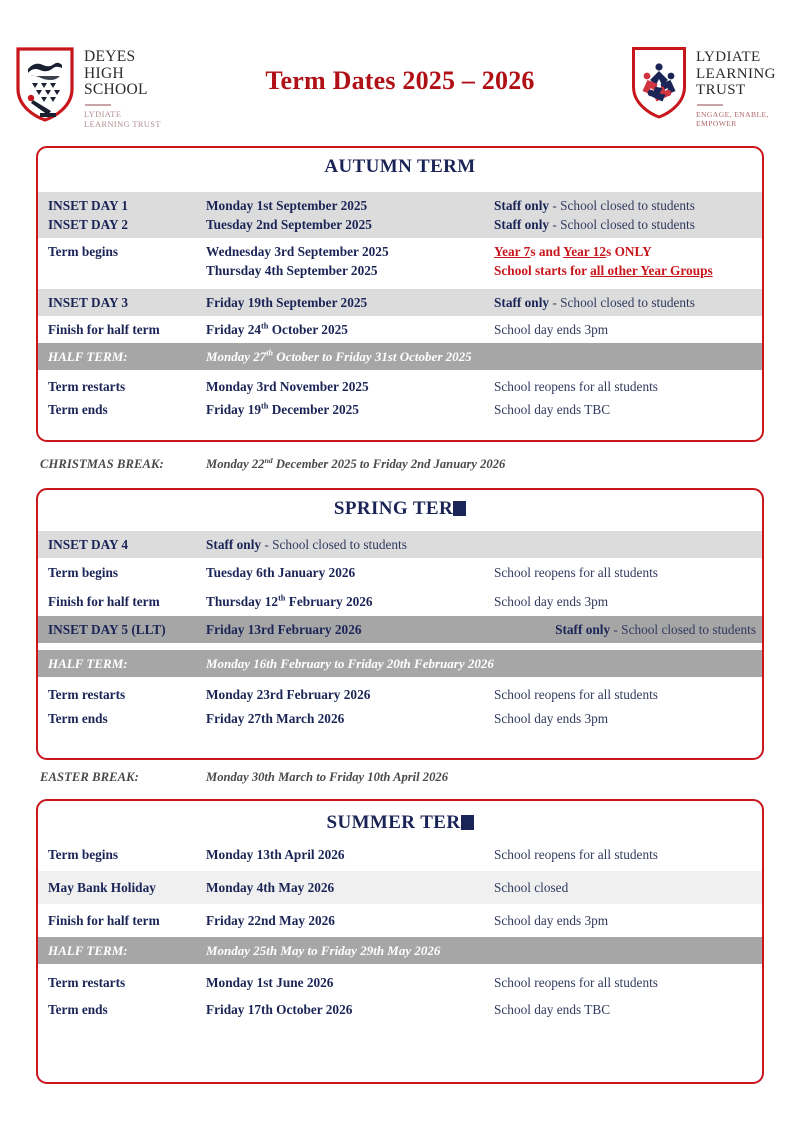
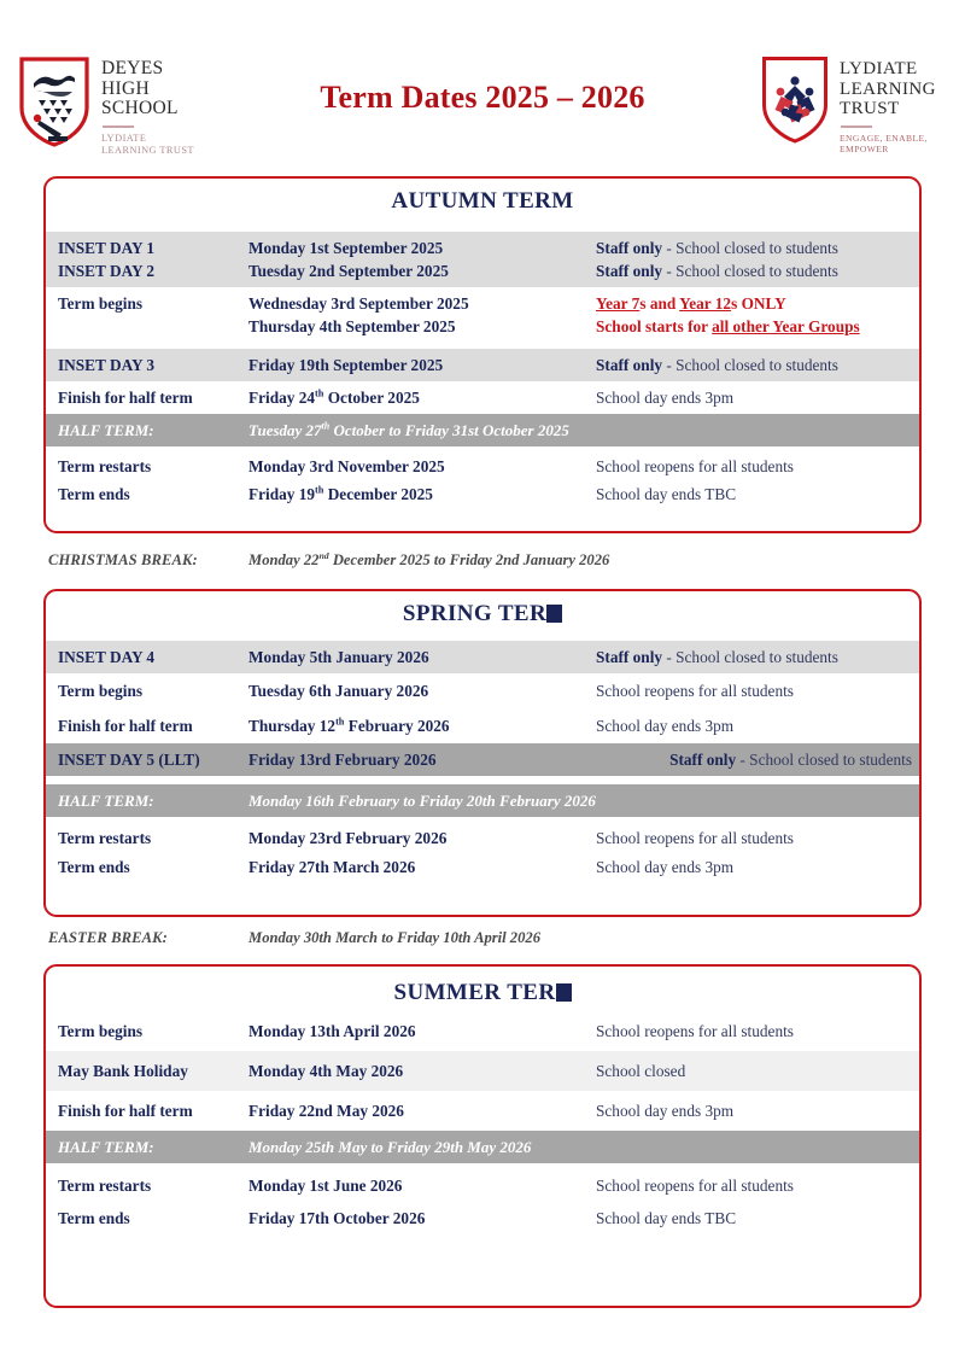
  DEYES
  HIGH
  SCHOOL
  LYDIATE
  LEARNING TRUST
  Term Dates 2025 – 2026
  LYDIATE
  LEARNING
  TRUST
  ENGAGE, ENABLE,
  EMPOWER
  AUTUMN TERM
  INSET DAY 1
  Monday 1st September 2025
  Staff only - School closed to students
  INSET DAY 2
  Tuesday 2nd September 2025
  Staff only - School closed to students
  Term begins
  Wednesday 3rd September 2025
  Year 7s and Year 12s ONLY
  Thursday 4th September 2025
  School starts for all other Year Groups
  INSET DAY 3
  Friday 19th September 2025
  Staff only - School closed to students
  Finish for half term
  Friday 24th October 2025
  School day ends 3pm
  HALF TERM:
- Monday 27th October to Friday 31st October 2025
+ Tuesday 27th October to Friday 31st October 2025
  Term restarts
  Monday 3rd November 2025
  School reopens for all students
  Term ends
  Friday 19th December 2025
  School day ends TBC
  CHRISTMAS BREAK:
  Monday 22nd December 2025 to Friday 2nd January 2026
  SPRING TER
  INSET DAY 4
+ Monday 5th January 2026
  Staff only - School closed to students
  Term begins
  Tuesday 6th January 2026
  School reopens for all students
  Finish for half term
  Thursday 12th February 2026
  School day ends 3pm
  INSET DAY 5 (LLT)
  Friday 13rd February 2026
  Staff only - School closed to students
  HALF TERM:
  Monday 16th February to Friday 20th February 2026
  Term restarts
  Monday 23rd February 2026
  School reopens for all students
  Term ends
  Friday 27th March 2026
  School day ends 3pm
  EASTER BREAK:
  Monday 30th March to Friday 10th April 2026
  SUMMER TER
  Term begins
  Monday 13th April 2026
  School reopens for all students
  May Bank Holiday
  Monday 4th May 2026
  School closed
  Finish for half term
  Friday 22nd May 2026
  School day ends 3pm
  HALF TERM:
  Monday 25th May to Friday 29th May 2026
  Term restarts
  Monday 1st June 2026
  School reopens for all students
  Term ends
  Friday 17th October 2026
  School day ends TBC
